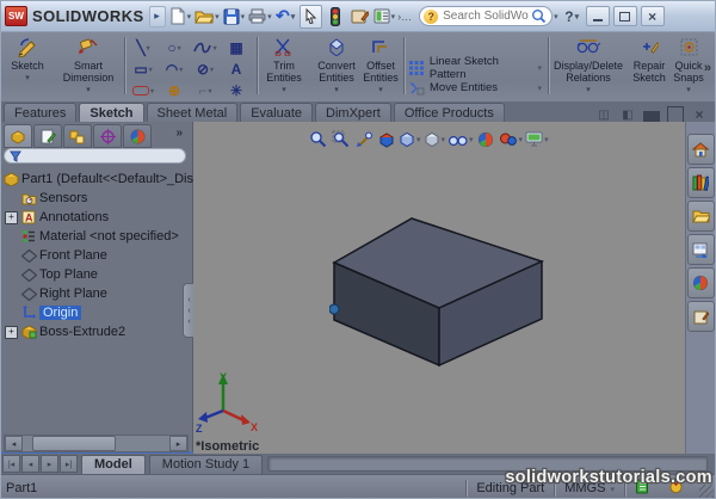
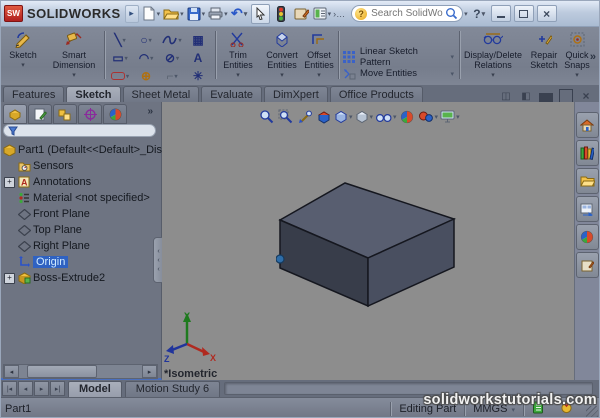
  SW
  SOLIDWORKS
  ▸
  ↶
  ›…
  ?
  Search SolidWo
  ?
  ×
  Sketch
  Smart Dimension
  ╲
  ○
  ▦
  ▭
  ◠
  ⊘
  A
  ⊕
  ⌐
  ✳
  Trim Entities
  Convert Entities
  Offset Entities
  Linear Sketch Pattern
  Move Entities
  Display/Delete Relations
  Repair Sketch
  Quick Snaps
  »
  Features
  Sketch
  Sheet Metal
  Evaluate
  DimXpert
  Office Products
  ◫
  ◧
  ×
  »
  Part1 (Default<<Default>_Dis
  Sensors
  +
  A
  Annotations
  Material <not specified>
  Front Plane
  Top Plane
  Right Plane
  Origin
  +
  Boss-Extrude2
  Y
  X
  Z
  *Isometric
  Model
- Motion Study 1
+ Motion Study 6
  Part1
  Editing Part
  MMGS
  solidworkstutorials.com
